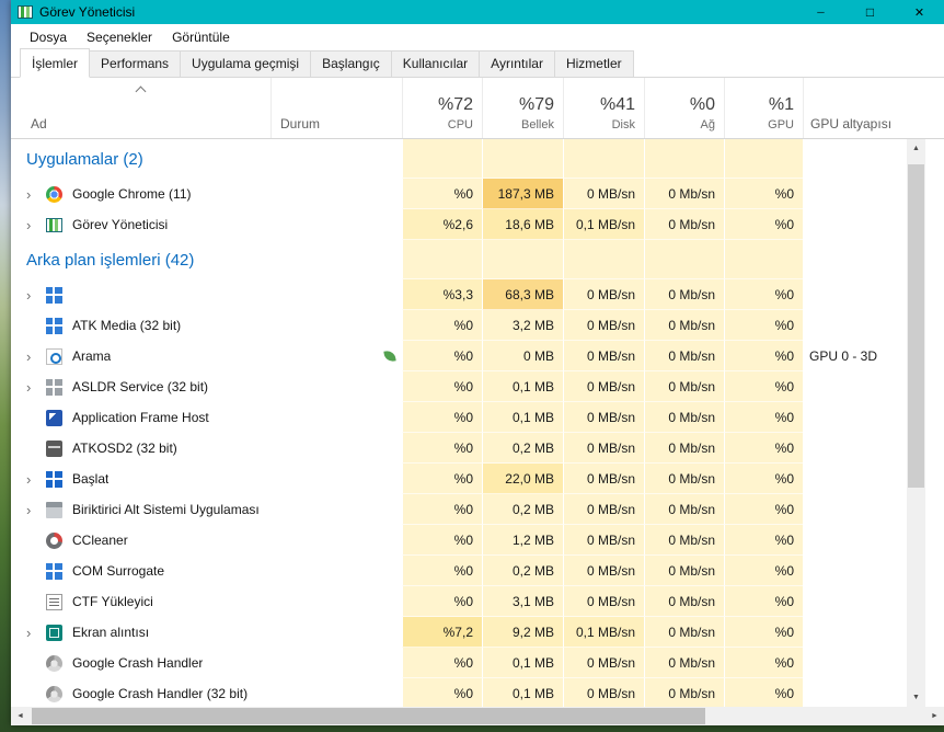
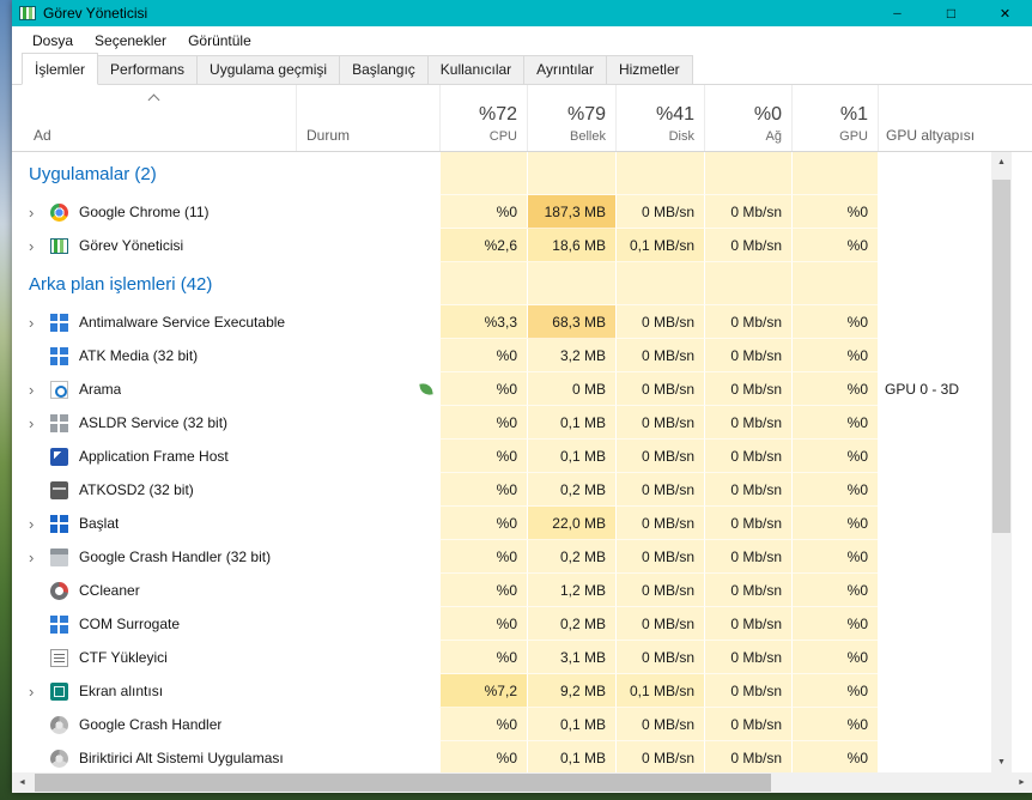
  Görev Yöneticisi
  Dosya
  Seçenekler
  Görüntüle
  İşlemler
  Performans
  Uygulama geçmişi
  Başlangıç
  Kullanıcılar
  Ayrıntılar
  Hizmetler
  Ad
  Durum
  %72
  CPU
  %79
  Bellek
  %41
  Disk
  %0
  Ağ
  %1
  GPU
  GPU altyapısı
  Uygulamalar (2)
  ›
  Google Chrome (11)
  %0
  187,3 MB
  0 MB/sn
  0 Mb/sn
  %0
  ›
  Görev Yöneticisi
  %2,6
  18,6 MB
  0,1 MB/sn
  0 Mb/sn
  %0
  Arka plan işlemleri (42)
  ›
+ Antimalware Service Executable
  %3,3
  68,3 MB
  0 MB/sn
  0 Mb/sn
  %0
  ATK Media (32 bit)
  %0
  3,2 MB
  0 MB/sn
  0 Mb/sn
  %0
  ›
  Arama
  %0
  0 MB
  0 MB/sn
  0 Mb/sn
  %0
  GPU 0 - 3D
  ›
  ASLDR Service (32 bit)
  %0
  0,1 MB
  0 MB/sn
  0 Mb/sn
  %0
  Application Frame Host
  %0
  0,1 MB
  0 MB/sn
  0 Mb/sn
  %0
  ATKOSD2 (32 bit)
  %0
  0,2 MB
  0 MB/sn
  0 Mb/sn
  %0
  ›
  Başlat
  %0
  22,0 MB
  0 MB/sn
  0 Mb/sn
  %0
  ›
- Biriktirici Alt Sistemi Uygulaması
+ Google Crash Handler (32 bit)
  %0
  0,2 MB
  0 MB/sn
  0 Mb/sn
  %0
  CCleaner
  %0
  1,2 MB
  0 MB/sn
  0 Mb/sn
  %0
  COM Surrogate
  %0
  0,2 MB
  0 MB/sn
  0 Mb/sn
  %0
  CTF Yükleyici
  %0
  3,1 MB
  0 MB/sn
  0 Mb/sn
  %0
  ›
  Ekran alıntısı
  %7,2
  9,2 MB
  0,1 MB/sn
  0 Mb/sn
  %0
  Google Crash Handler
  %0
  0,1 MB
  0 MB/sn
  0 Mb/sn
  %0
- Google Crash Handler (32 bit)
+ Biriktirici Alt Sistemi Uygulaması
  %0
  0,1 MB
  0 MB/sn
  0 Mb/sn
  %0
